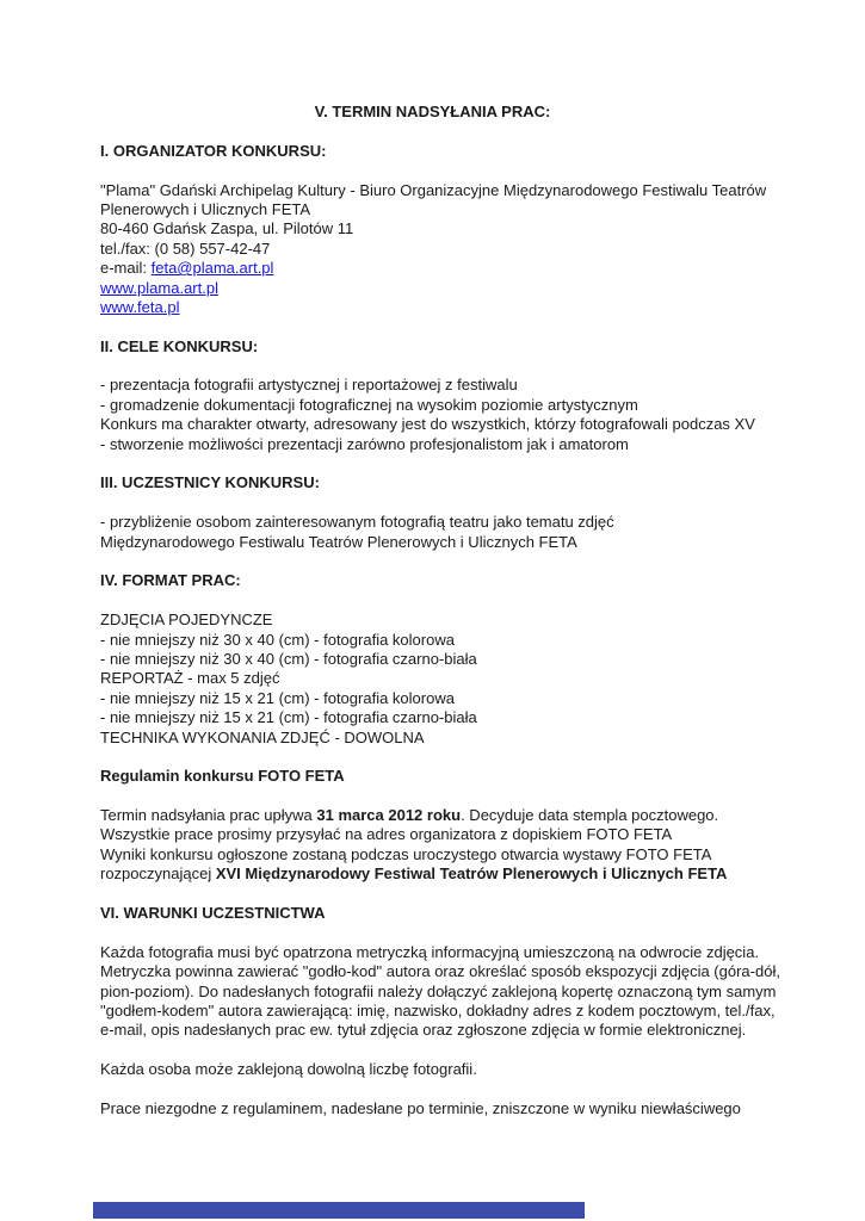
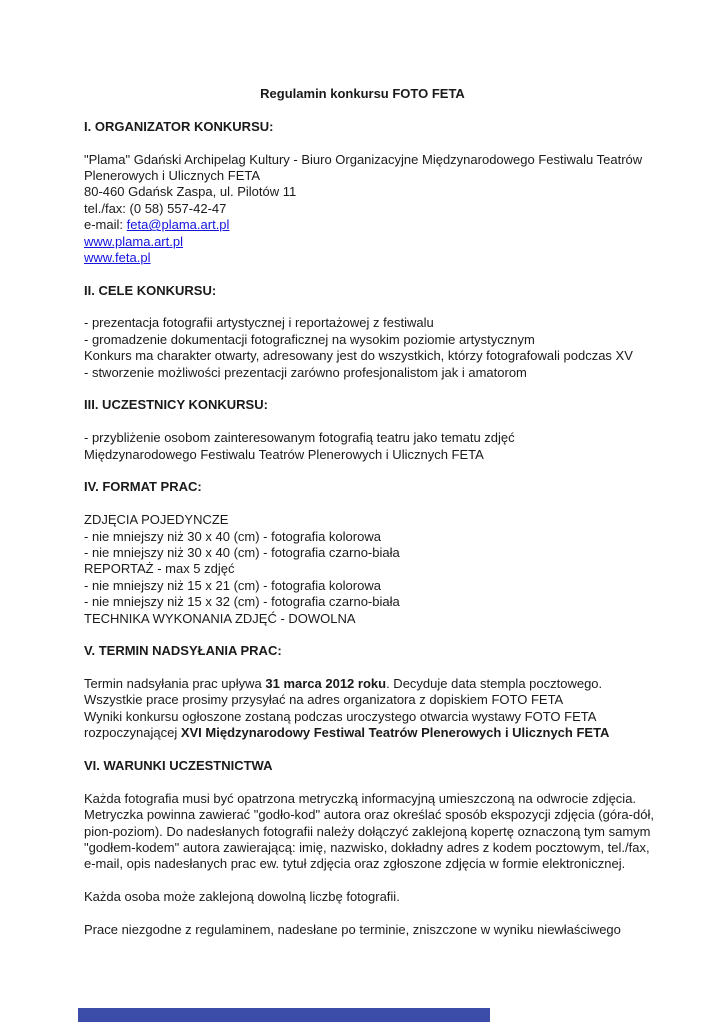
- V. TERMIN NADSYŁANIA PRAC:
+ Regulamin konkursu FOTO FETA
  I. ORGANIZATOR KONKURSU:
  "Plama" Gdański Archipelag Kultury - Biuro Organizacyjne Międzynarodowego Festiwalu Teatrów
  Plenerowych i Ulicznych FETA
  80-460 Gdańsk Zaspa, ul. Pilotów 11
  tel./fax: (0 58) 557-42-47
  e-mail: feta@plama.art.pl
  www.plama.art.pl
  www.feta.pl
  II. CELE KONKURSU:
  - prezentacja fotografii artystycznej i reportażowej z festiwalu
  - gromadzenie dokumentacji fotograficznej na wysokim poziomie artystycznym
  Konkurs ma charakter otwarty, adresowany jest do wszystkich, którzy fotografowali podczas XV
  - stworzenie możliwości prezentacji zarówno profesjonalistom jak i amatorom
  III. UCZESTNICY KONKURSU:
  - przybliżenie osobom zainteresowanym fotografią teatru jako tematu zdjęć
  Międzynarodowego Festiwalu Teatrów Plenerowych i Ulicznych FETA
  IV. FORMAT PRAC:
  ZDJĘCIA POJEDYNCZE
  - nie mniejszy niż 30 x 40 (cm) - fotografia kolorowa
  - nie mniejszy niż 30 x 40 (cm) - fotografia czarno-biała
  REPORTAŻ - max 5 zdjęć
  - nie mniejszy niż 15 x 21 (cm) - fotografia kolorowa
- - nie mniejszy niż 15 x 21 (cm) - fotografia czarno-biała
+ - nie mniejszy niż 15 x 32 (cm) - fotografia czarno-biała
  TECHNIKA WYKONANIA ZDJĘĆ - DOWOLNA
- Regulamin konkursu FOTO FETA
+ V. TERMIN NADSYŁANIA PRAC:
  Termin nadsyłania prac upływa 31 marca 2012 roku. Decyduje data stempla pocztowego.
  Wszystkie prace prosimy przysyłać na adres organizatora z dopiskiem FOTO FETA
  Wyniki konkursu ogłoszone zostaną podczas uroczystego otwarcia wystawy FOTO FETA
  rozpoczynającej XVI Międzynarodowy Festiwal Teatrów Plenerowych i Ulicznych FETA
  VI. WARUNKI UCZESTNICTWA
  Każda fotografia musi być opatrzona metryczką informacyjną umieszczoną na odwrocie zdjęcia.
  Metryczka powinna zawierać "godło-kod" autora oraz określać sposób ekspozycji zdjęcia (góra-dół,
  pion-poziom). Do nadesłanych fotografii należy dołączyć zaklejoną kopertę oznaczoną tym samym
  "godłem-kodem" autora zawierającą: imię, nazwisko, dokładny adres z kodem pocztowym, tel./fax,
  e-mail, opis nadesłanych prac ew. tytuł zdjęcia oraz zgłoszone zdjęcia w formie elektronicznej.
  Każda osoba może zaklejoną dowolną liczbę fotografii.
  Prace niezgodne z regulaminem, nadesłane po terminie, zniszczone w wyniku niewłaściwego
